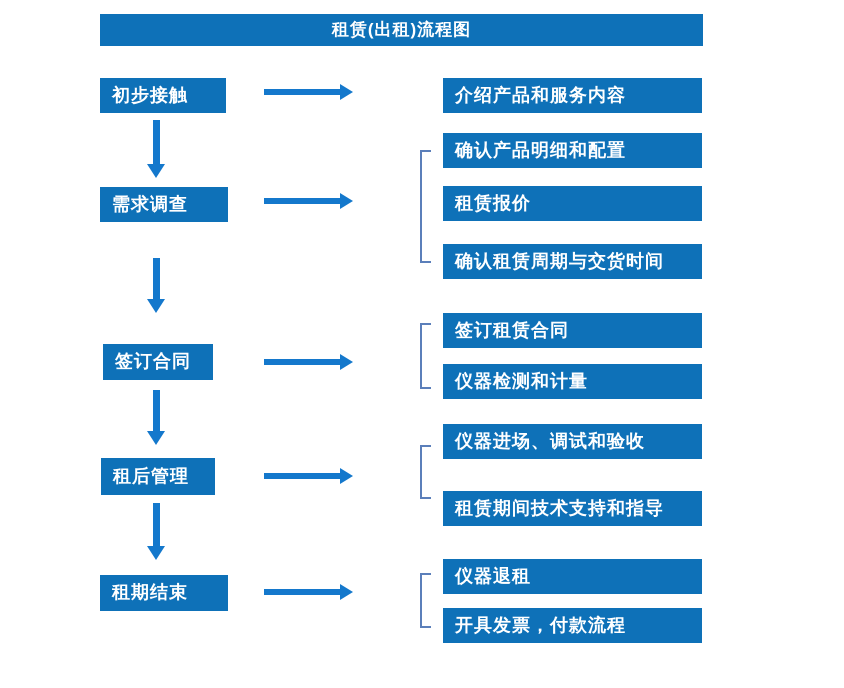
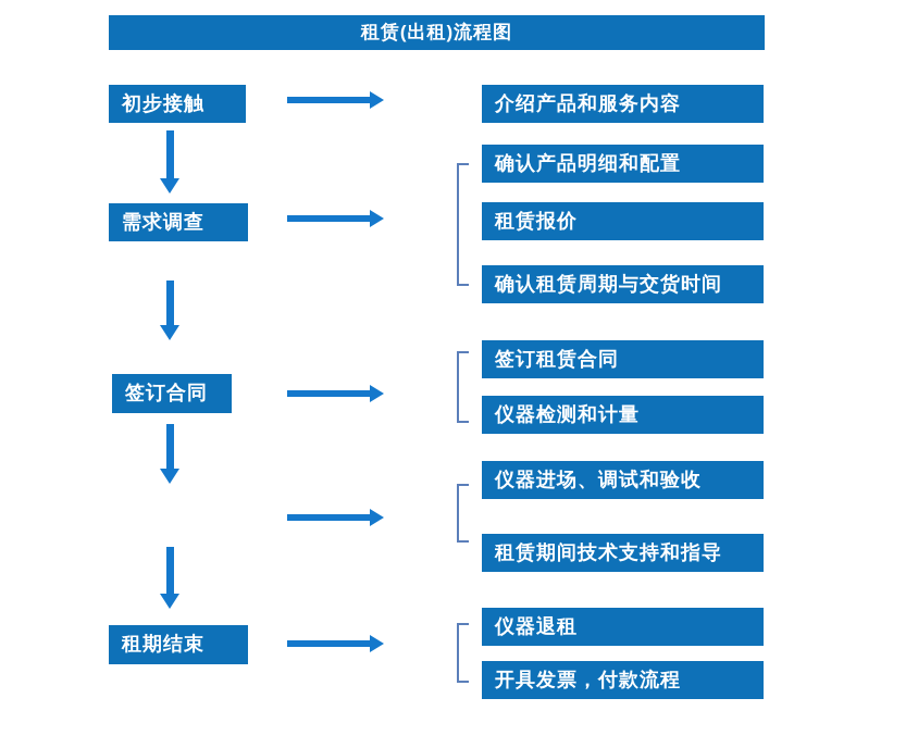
  租赁(出租)流程图
  初步接触
  需求调查
  签订合同
- 租后管理
  租期结束
  介绍产品和服务内容
  确认产品明细和配置
  租赁报价
  确认租赁周期与交货时间
  签订租赁合同
  仪器检测和计量
  仪器进场、调试和验收
  租赁期间技术支持和指导
  仪器退租
  开具发票，付款流程
